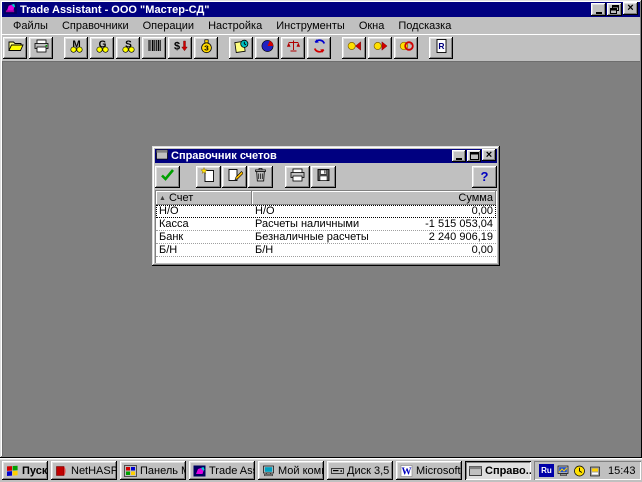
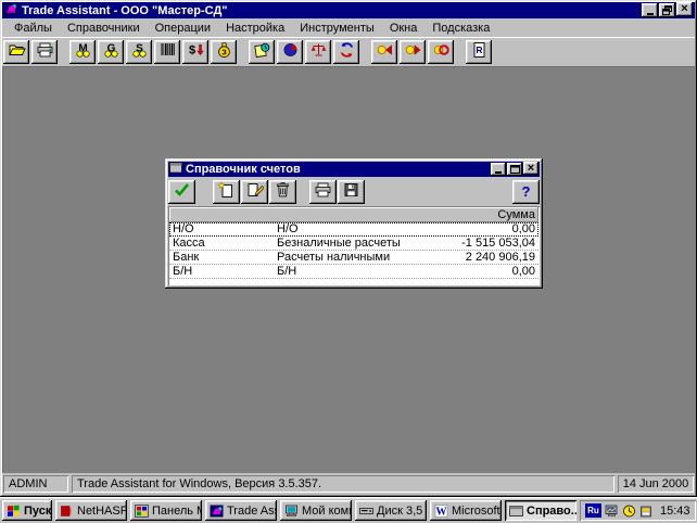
  Trade Assistant - ООО "Мастер-СД"
  ×
  Файлы
  Справочники
  Операции
  Настройка
  Инструменты
  Окна
  Подсказка
  М
  G
  S
  $
  З
  R
+ ADMIN
+ Trade Assistant for Windows, Версия 3.5.357.
+ 14 Jun 2000
  Справочник счетов
  ×
  ?
- Счет
  Сумма
  Н/О
  Н/О
  0,00
  Касса
- Расчеты наличными
+ Безналичные расчеты
  -1 515 053,04
  Банк
- Безналичные расчеты
+ Расчеты наличными
  2 240 906,19
  Б/Н
  Б/Н
  0,00
  Пуск
  NetHASP
  Панель М
  W
  Microsoft
  Справо..
  Ru
  15:43
